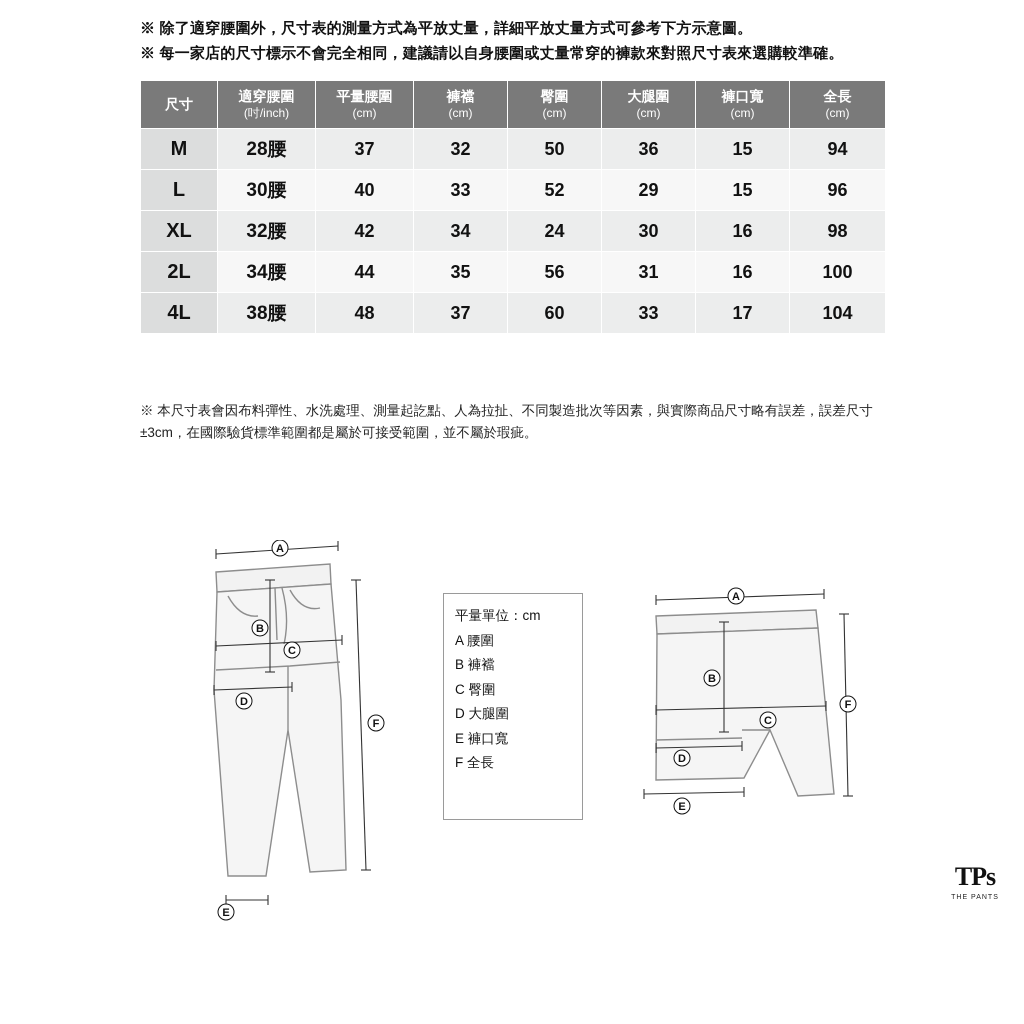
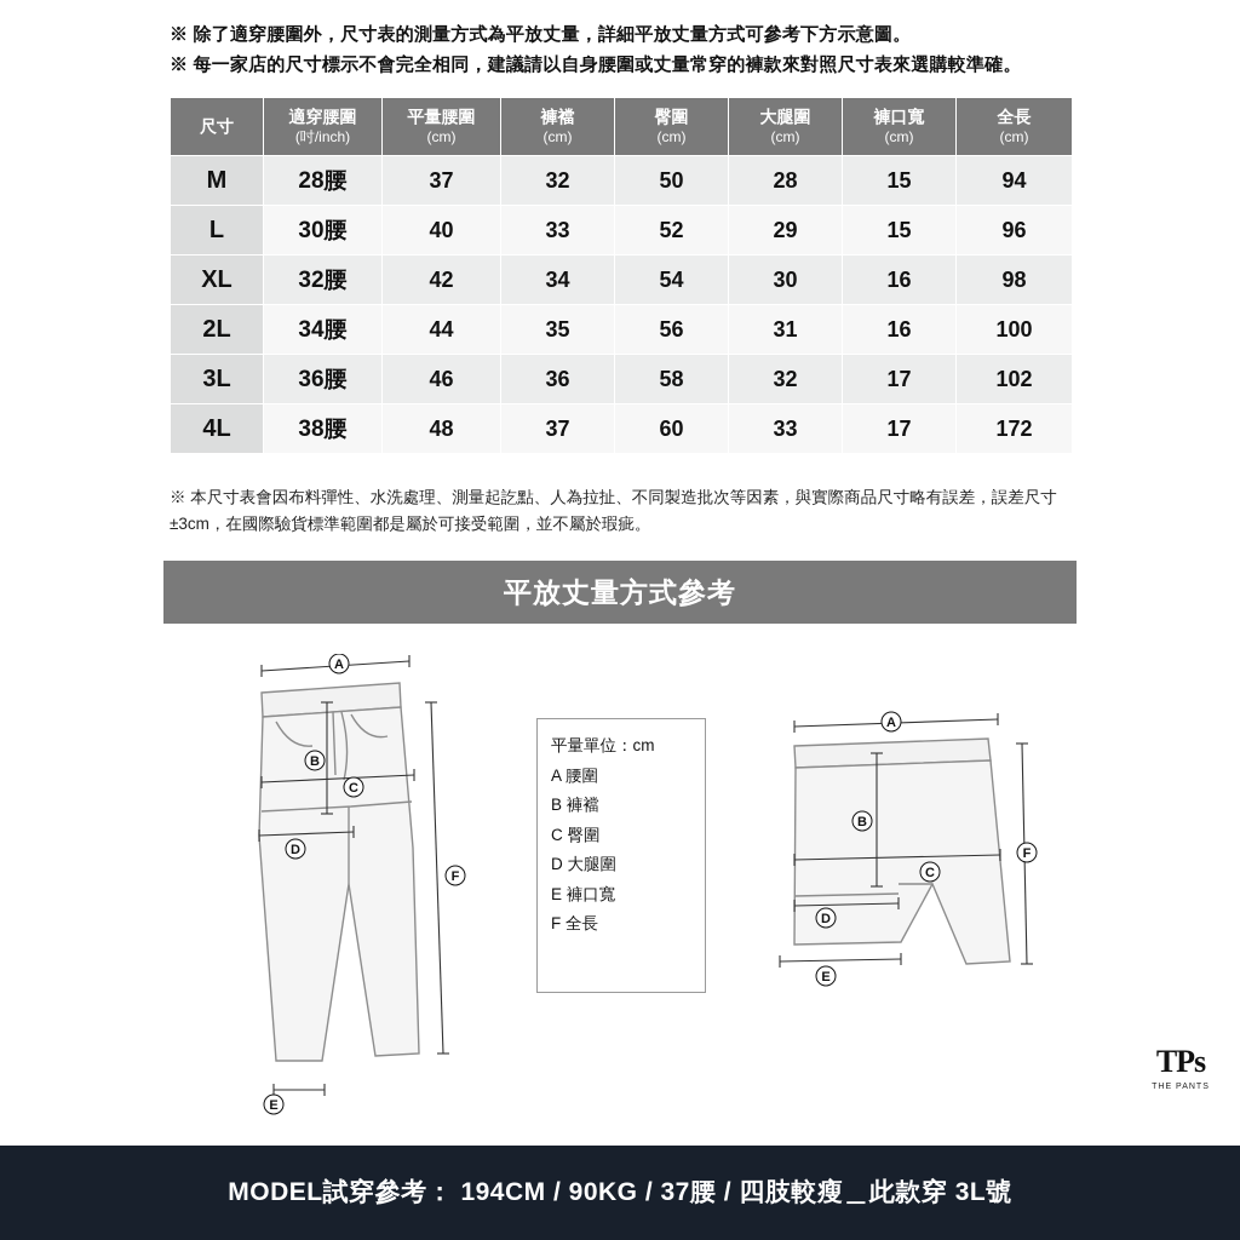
  ※ 除了適穿腰圍外，尺寸表的測量方式為平放丈量，詳細平放丈量方式可參考下方示意圖。
  ※ 每一家店的尺寸標示不會完全相同，建議請以自身腰圍或丈量常穿的褲款來對照尺寸表來選購較準確。
  尺寸	適穿腰圍 (吋/inch)	平量腰圍 (cm)	褲襠 (cm)	臀圍 (cm)	大腿圍 (cm)	褲口寬 (cm)	全長 (cm)
- M	28腰	37	32	50	36	15	94
+ M	28腰	37	32	50	28	15	94
  L	30腰	40	33	52	29	15	96
- XL	32腰	42	34	24	30	16	98
+ XL	32腰	42	34	54	30	16	98
  2L	34腰	44	35	56	31	16	100
+ 3L	36腰	46	36	58	32	17	102
- 4L	38腰	48	37	60	33	17	104
+ 4L	38腰	48	37	60	33	17	172
  ※ 本尺寸表會因布料彈性、水洗處理、測量起訖點、人為拉扯、不同製造批次等因素，與實際商品尺寸略有誤差，誤差尺寸±3cm，在國際驗貨標準範圍都是屬於可接受範圍，並不屬於瑕疵。
+ 平放丈量方式參考
  A
  B
  C
  D
  E
  F
  平量單位：cm
  A 腰圍
  B 褲襠
  C 臀圍
  D 大腿圍
  E 褲口寬
  F 全長
  A
  B
  C
  D
  E
  F
  TPs
+ MODEL試穿參考： 194CM / 90KG / 37腰 / 四肢較瘦＿此款穿 3L號
